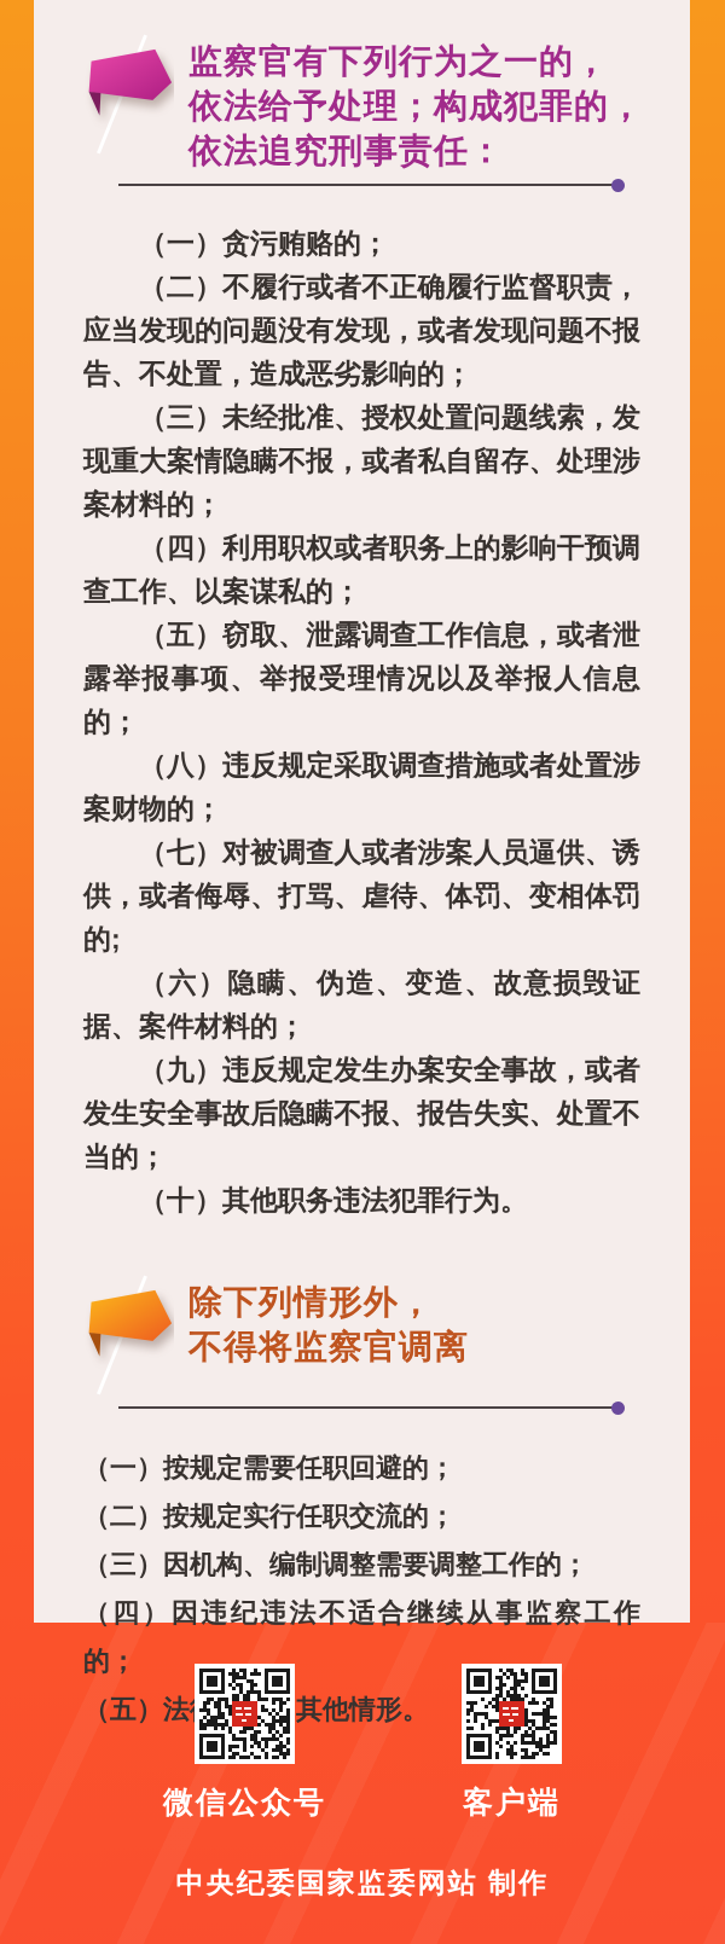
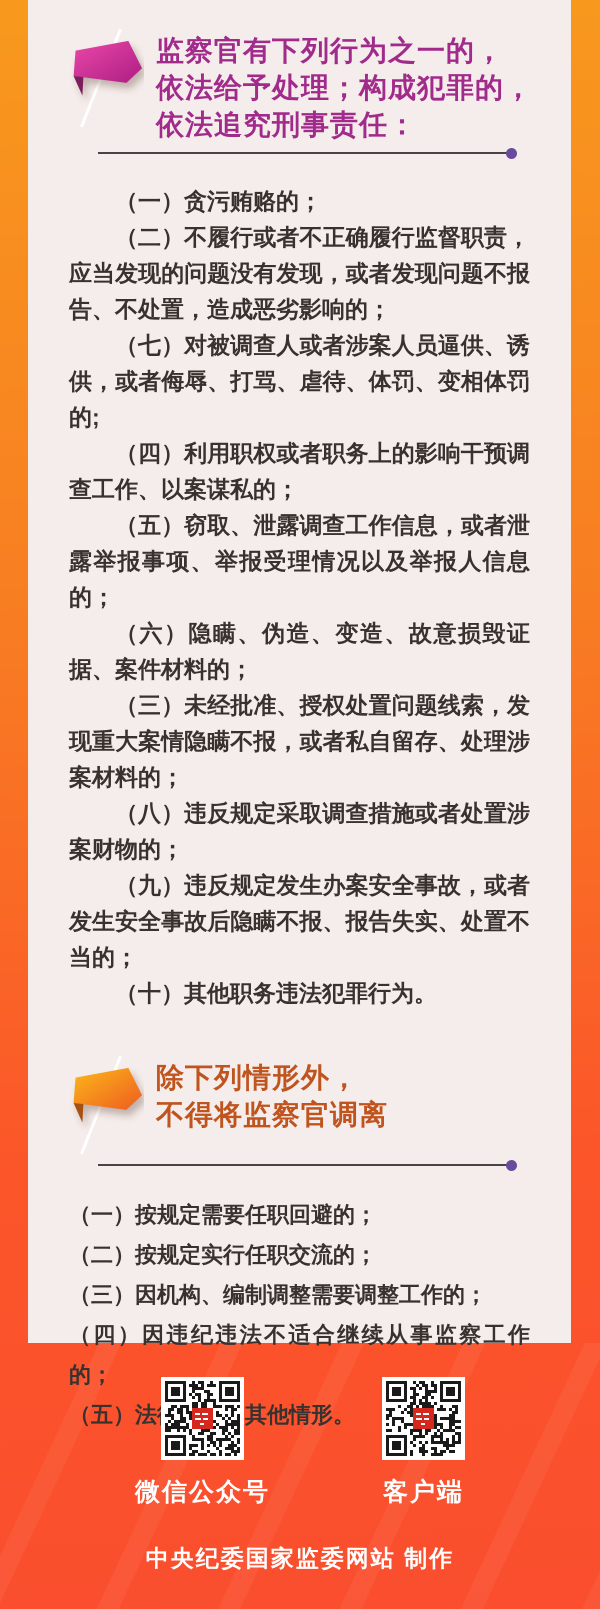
  监察官有下列行为之一的，
  依法给予处理；构成犯罪的，
  依法追究刑事责任：
  （一）贪污贿赂的；
  （二）不履行或者不正确履行监督职责，应当发现的问题没有发现，或者发现问题不报告、不处置，造成恶劣影响的；
- （三）未经批准、授权处置问题线索，发现重大案情隐瞒不报，或者私自留存、处理涉案材料的；
+ （七）对被调查人或者涉案人员逼供、诱供，或者侮辱、打骂、虐待、体罚、变相体罚的;
  （四）利用职权或者职务上的影响干预调查工作、以案谋私的；
  （五）窃取、泄露调查工作信息，或者泄露举报事项、举报受理情况以及举报人信息的；
- （八）违反规定采取调查措施或者处置涉案财物的；
+ （六）隐瞒、伪造、变造、故意损毁证据、案件材料的；
- （七）对被调查人或者涉案人员逼供、诱供，或者侮辱、打骂、虐待、体罚、变相体罚的;
+ （三）未经批准、授权处置问题线索，发现重大案情隐瞒不报，或者私自留存、处理涉案材料的；
- （六）隐瞒、伪造、变造、故意损毁证据、案件材料的；
+ （八）违反规定采取调查措施或者处置涉案财物的；
  （九）违反规定发生办案安全事故，或者发生安全事故后隐瞒不报、报告失实、处置不当的；
  （十）其他职务违法犯罪行为。
  除下列情形外，
  不得将监察官调离
  （一）按规定需要任职回避的；
  （二）按规定实行任职交流的；
  （三）因机构、编制调整需要调整工作的；
  （四）因违纪违法不适合继续从事监察工作的；
  微信公众号
  客户端
  中央纪委国家监委网站 制作
